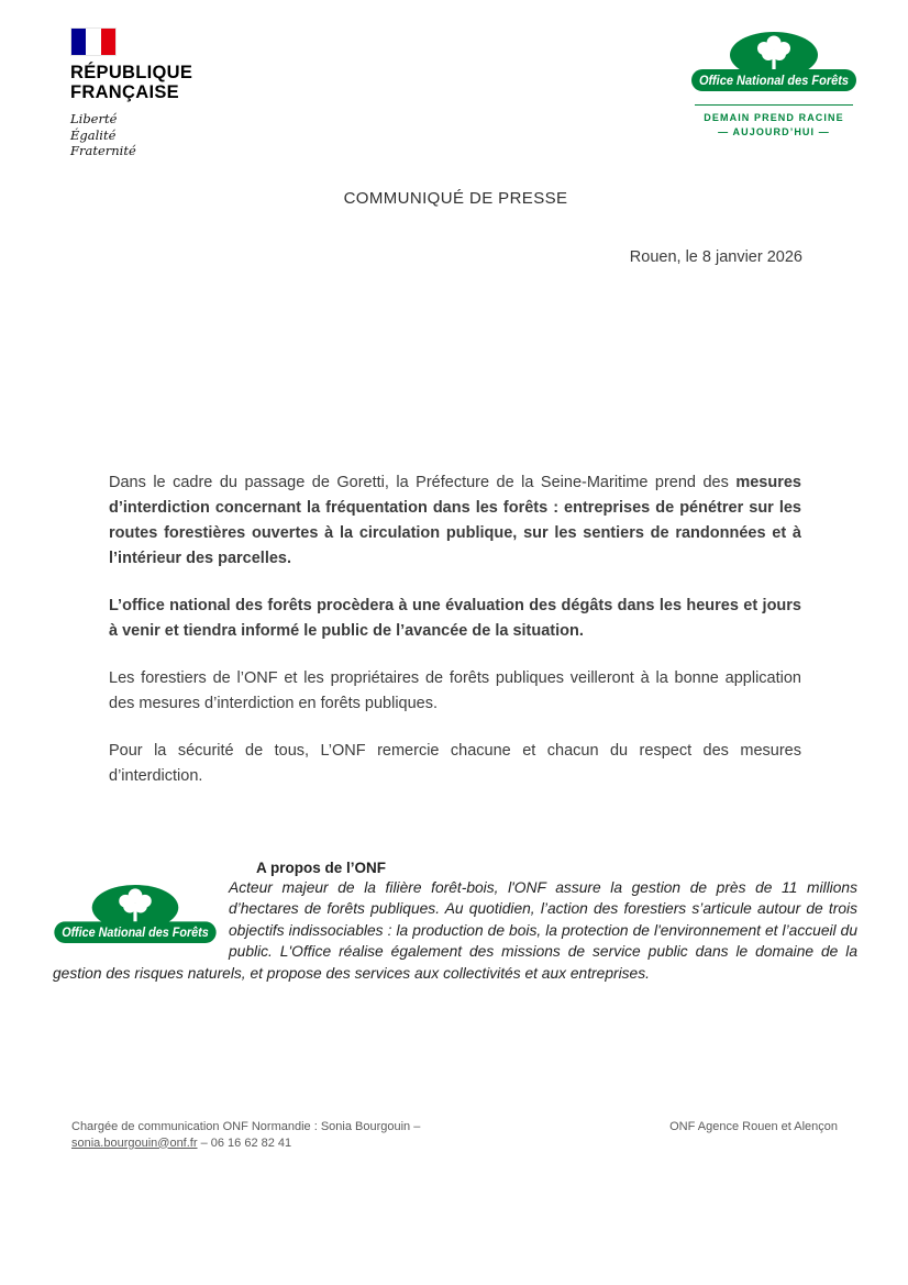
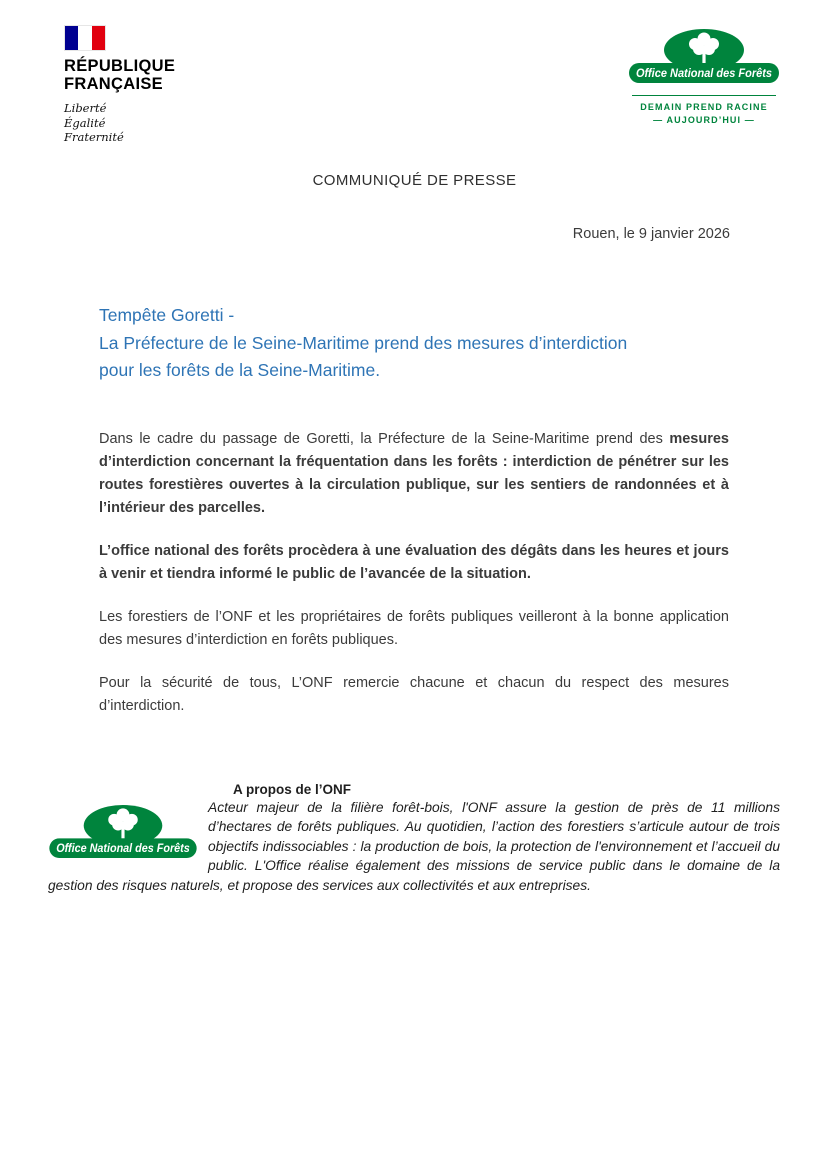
  RÉPUBLIQUE
  FRANÇAISE
  Liberté
  Égalité
  Fraternité
  Office National des Forêts
  DEMAIN PREND RACINE
  — AUJOURD’HUI —
  COMMUNIQUÉ DE PRESSE
- Rouen, le 8 janvier 2026
+ Rouen, le 9 janvier 2026
+ Tempête Goretti -
+ La Préfecture de le Seine-Maritime prend des mesures d’interdiction
+ pour les forêts de la Seine-Maritime.
- Dans le cadre du passage de Goretti, la Préfecture de la Seine-Maritime prend des mesures d’interdiction concernant la fréquentation dans les forêts : entreprises de pénétrer sur les routes forestières ouvertes à la circulation publique, sur les sentiers de randonnées et à l’intérieur des parcelles.
+ Dans le cadre du passage de Goretti, la Préfecture de la Seine-Maritime prend des mesures d’interdiction concernant la fréquentation dans les forêts : interdiction de pénétrer sur les routes forestières ouvertes à la circulation publique, sur les sentiers de randonnées et à l’intérieur des parcelles.
  L’office national des forêts procèdera à une évaluation des dégâts dans les heures et jours à venir et tiendra informé le public de l’avancée de la situation.
  Les forestiers de l’ONF et les propriétaires de forêts publiques veilleront à la bonne application des mesures d’interdiction en forêts publiques.
  Pour la sécurité de tous, L’ONF remercie chacune et chacun du respect des mesures d’interdiction.
  A propos de l’ONF
  Office National des Forêts
  Acteur majeur de la filière forêt-bois, l'ONF assure la gestion de près de 11 millions d’hectares de forêts publiques. Au quotidien, l’action des forestiers s’articule autour de trois objectifs indissociables : la production de bois, la protection de l'environnement et l’accueil du public. L'Office réalise également des missions de service public dans le domaine de la gestion des risques naturels, et propose des services aux collectivités et aux entreprises.
- Chargée de communication ONF Normandie : Sonia Bourgouin –
- sonia.bourgouin@onf.fr – 06 16 62 82 41
- ONF Agence Rouen et Alençon
